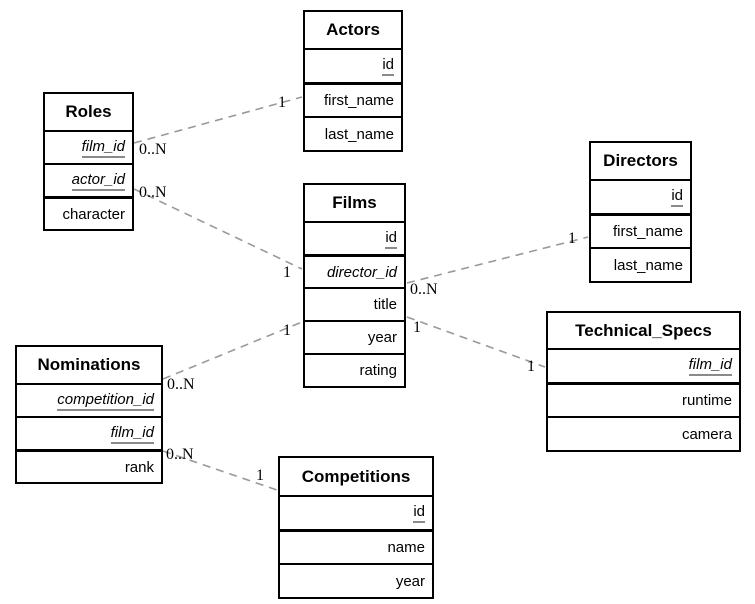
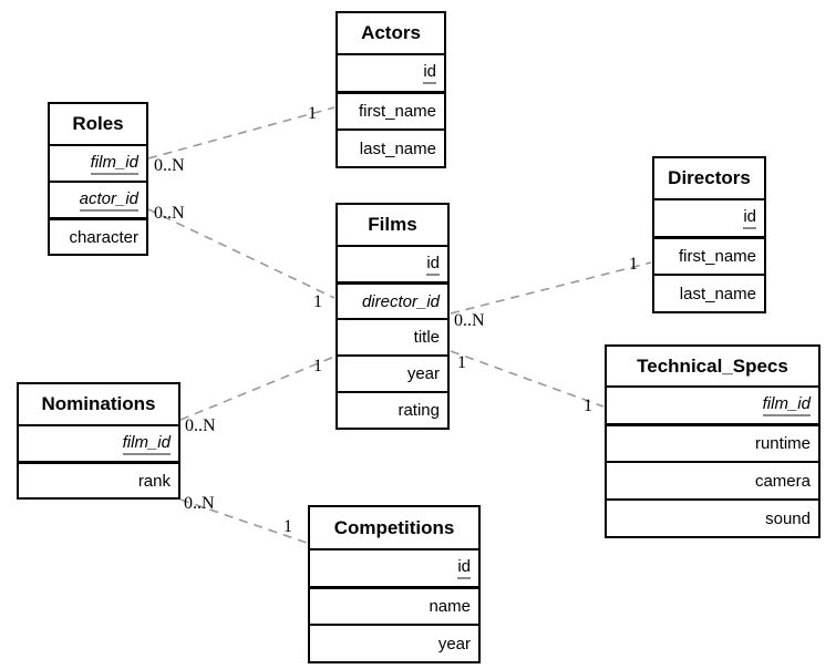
  Actors
  id
  first_name
  last_name
  Roles
  film_id
  actor_id
  character
  Films
  id
  director_id
  title
  year
  rating
  Directors
  id
  first_name
  last_name
  Nominations
- competition_id
  film_id
  rank
  Technical_Specs
  film_id
  runtime
  camera
+ sound
  Competitions
  id
  name
  year
  0..N
  1
  0..N
  1
  0..N
  1
  1
  1
  0..N
  1
  0..N
  1
